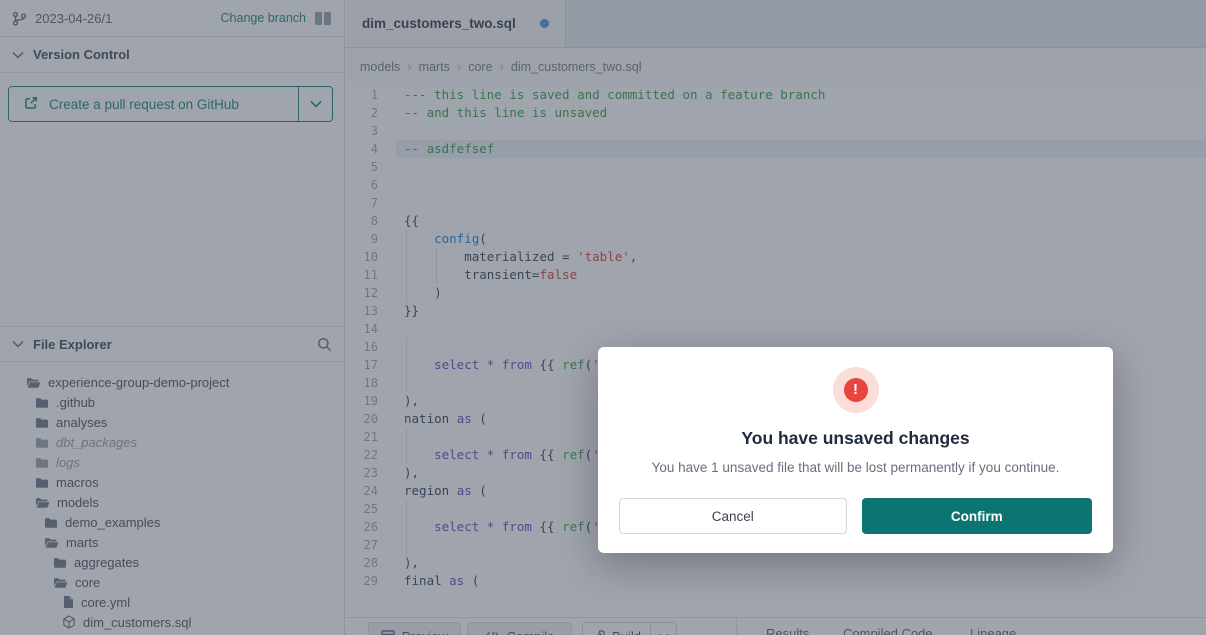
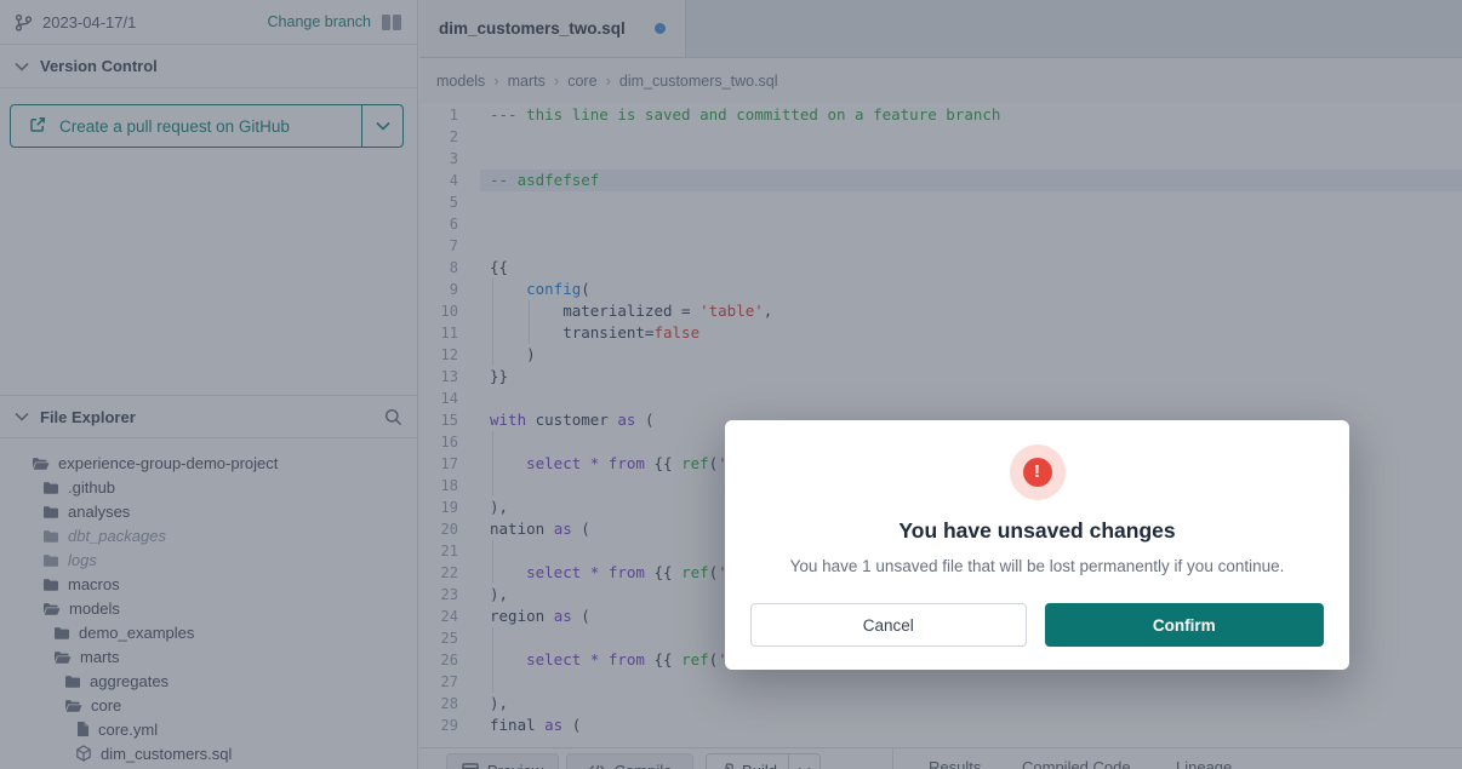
- 2023-04-26/1
+ 2023-04-17/1
  Change branch
  Version Control
  Create a pull request on GitHub
  File Explorer
  experience-group-demo-project
  .github
  analyses
  dbt_packages
  logs
  macros
  models
  demo_examples
  marts
  aggregates
  core
  core.yml
  dim_customers.sql
  dim_customers_two.sql
  models
  ›
  marts
  ›
  core
  ›
  dim_customers_two.sql
  1
  --- this line is saved and committed on a feature branch
  2
- -- and this line is unsaved
  3
  4
  -- asdfefsef
  5
  6
  7
  8
  {{
  9
  config(
  10
  materialized = 'table',
  11
  transient=false
  12
  )
  13
  }}
  14
+ 15
+ with customer as (
  16
  17
  select * from {{ ref('
  18
  19
  ),
  20
  nation as (
  21
  22
  select * from {{ ref('
  23
  ),
  24
  region as (
  25
  26
  select * from {{ ref('
  27
  28
  ),
  29
  final as (
  Results
  Compiled Code
  Lineage
  !
  You have unsaved changes
  You have 1 unsaved file that will be lost permanently if you continue.
  Cancel
  Confirm
